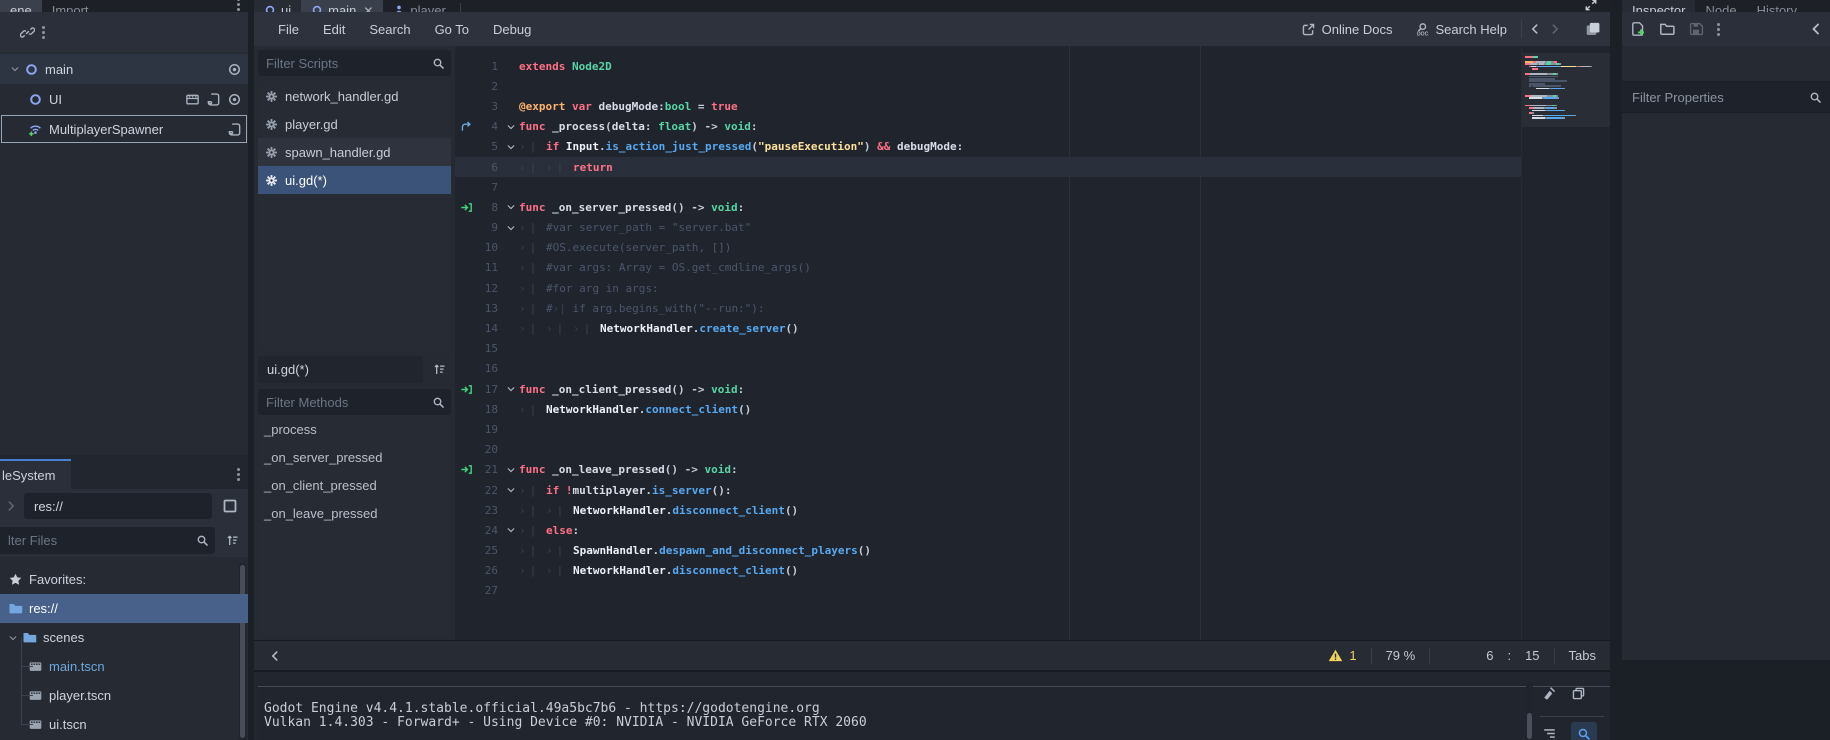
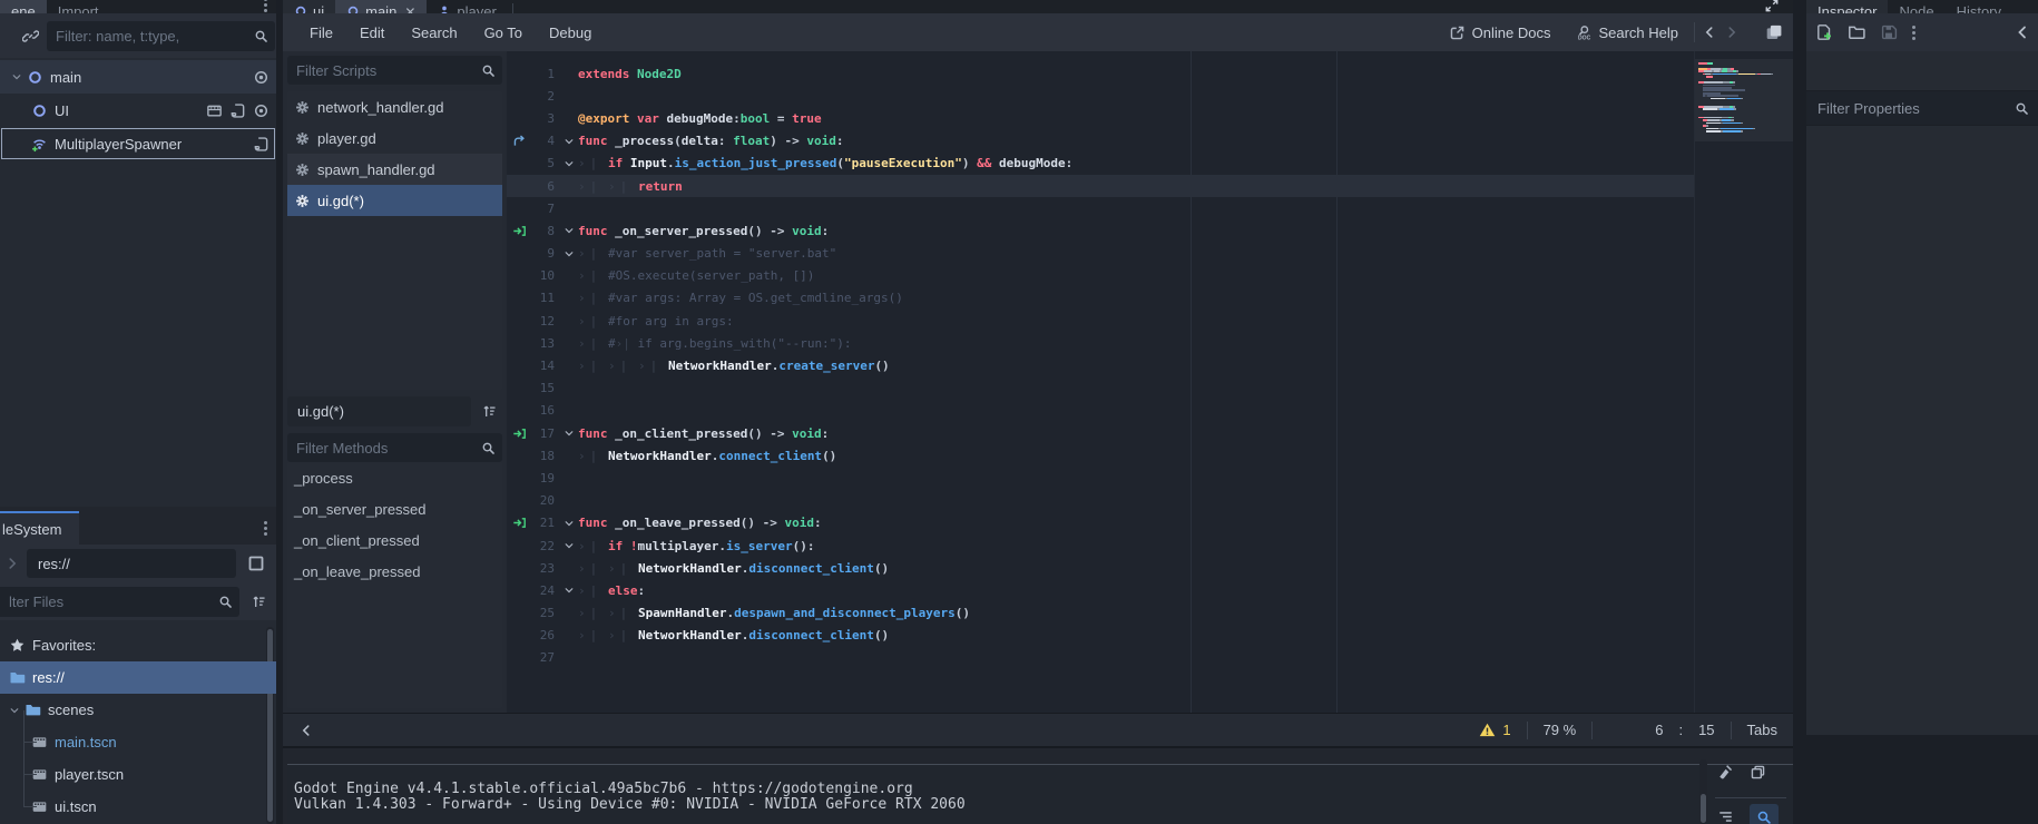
  ene
  Import
+ Filter: name, t:type,
  main
  UI
  MultiplayerSpawner
  leSystem
  res://
  lter Files
  Favorites:
  res://
  scenes
  main.tscn
  player.tscn
  ui.tscn
  ui
  main
  ✕
  player
  File
  Edit
  Search
  Go To
  Debug
  Online Docs
  Search Help
  Filter Scripts
  network_handler.gd
  player.gd
  spawn_handler.gd
  ui.gd(*)
  ui.gd(*)
  Filter Methods
  _process
  _on_server_pressed
  _on_client_pressed
  _on_leave_pressed
  1
  extends
  Node2D
  2
  3
  @export
  var
  debugMode
  :
  bool
  =
  true
  4
  func
  _process
  (
  delta
  :
  float
  ) ->
  void
  :
  5
  ›|
  if
  Input
  .
  is_action_just_pressed
  (
  "pauseExecution"
  )
  &&
  debugMode
  :
  6
  return
  7
  8
  func
  _on_server_pressed
  () ->
  void
  :
  9
  ›|
  #var server_path = "server.bat"
  10
  ›|
  #OS.execute(server_path, [])
  11
  ›|
  #var args: Array = OS.get_cmdline_args()
  12
  ›|
  #for arg in args:
  13
  ›|
  #
  ›|
  if arg.begins_with("--run:"):
  14
  ›|
  ›|
  ›|
  NetworkHandler
  .
  create_server
  ()
  15
  16
  17
  func
  _on_client_pressed
  () ->
  void
  :
  18
  ›|
  NetworkHandler
  .
  connect_client
  ()
  19
  20
  21
  func
  _on_leave_pressed
  () ->
  void
  :
  22
  ›|
  if
  !
  multiplayer
  .
  is_server
  ():
  23
  ›|
  ›|
  NetworkHandler
  .
  disconnect_client
  ()
  24
  ›|
  else
  :
  25
  ›|
  ›|
  SpawnHandler
  .
  despawn_and_disconnect_players
  ()
  26
  ›|
  ›|
  NetworkHandler
  .
  disconnect_client
  ()
  27
  1
  79 %
  6
  :
  15
  Tabs
  Godot Engine v4.4.1.stable.official.49a5bc7b6 - https://godotengine.org
  Vulkan 1.4.303 - Forward+ - Using Device #0: NVIDIA - NVIDIA GeForce RTX 2060
  Inspector
  Node
  History
  Filter Properties
